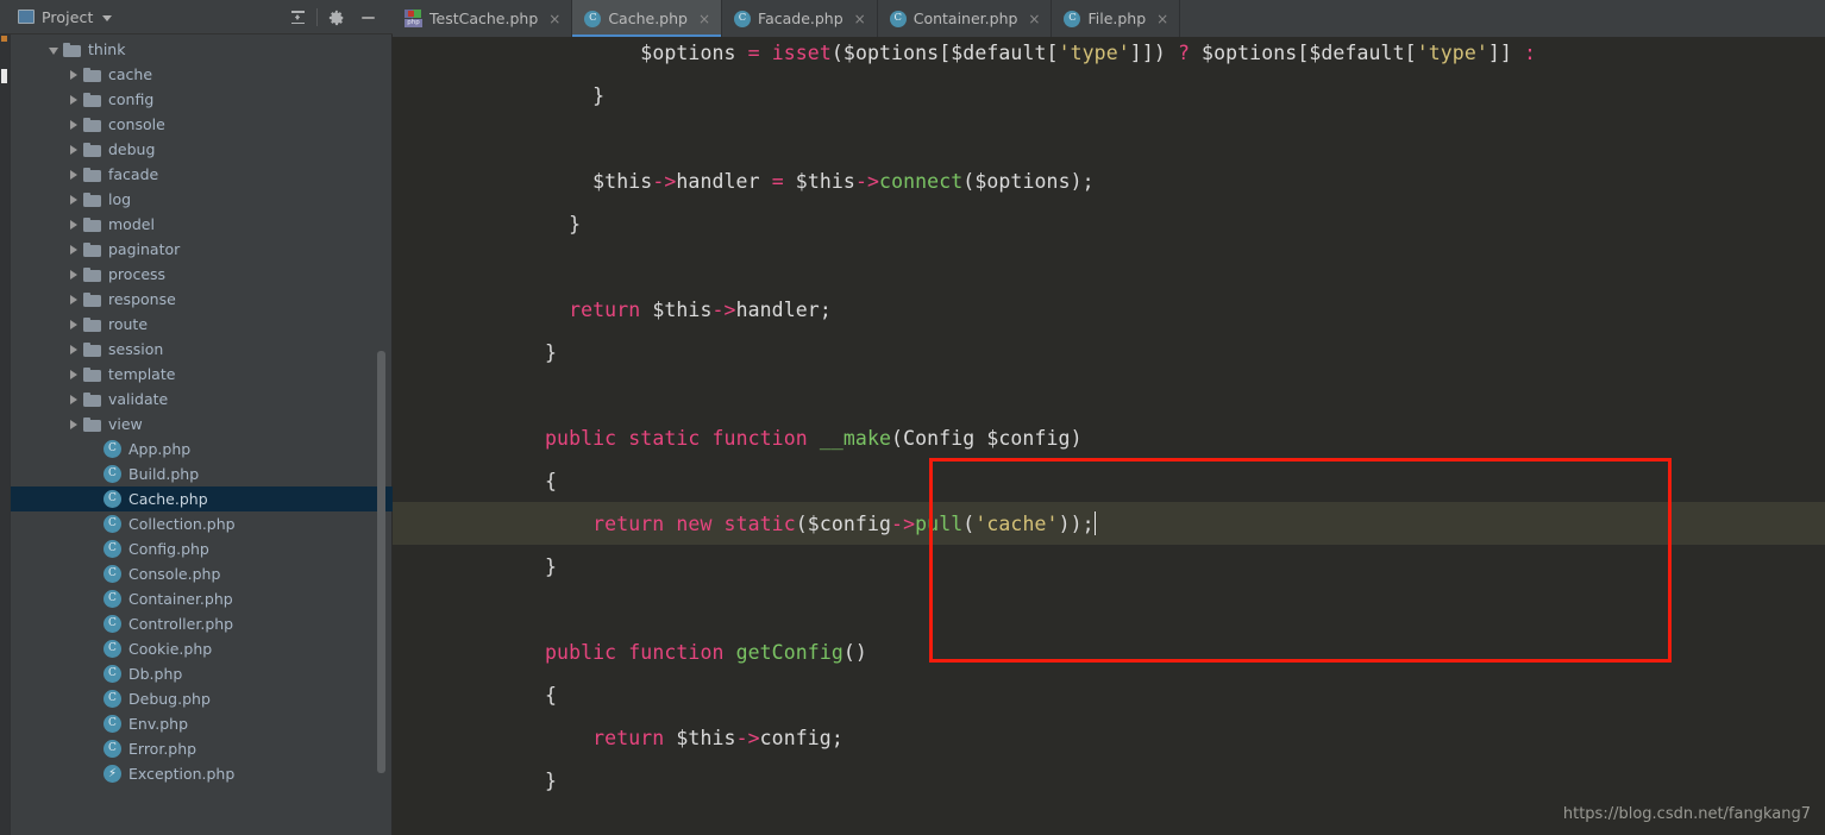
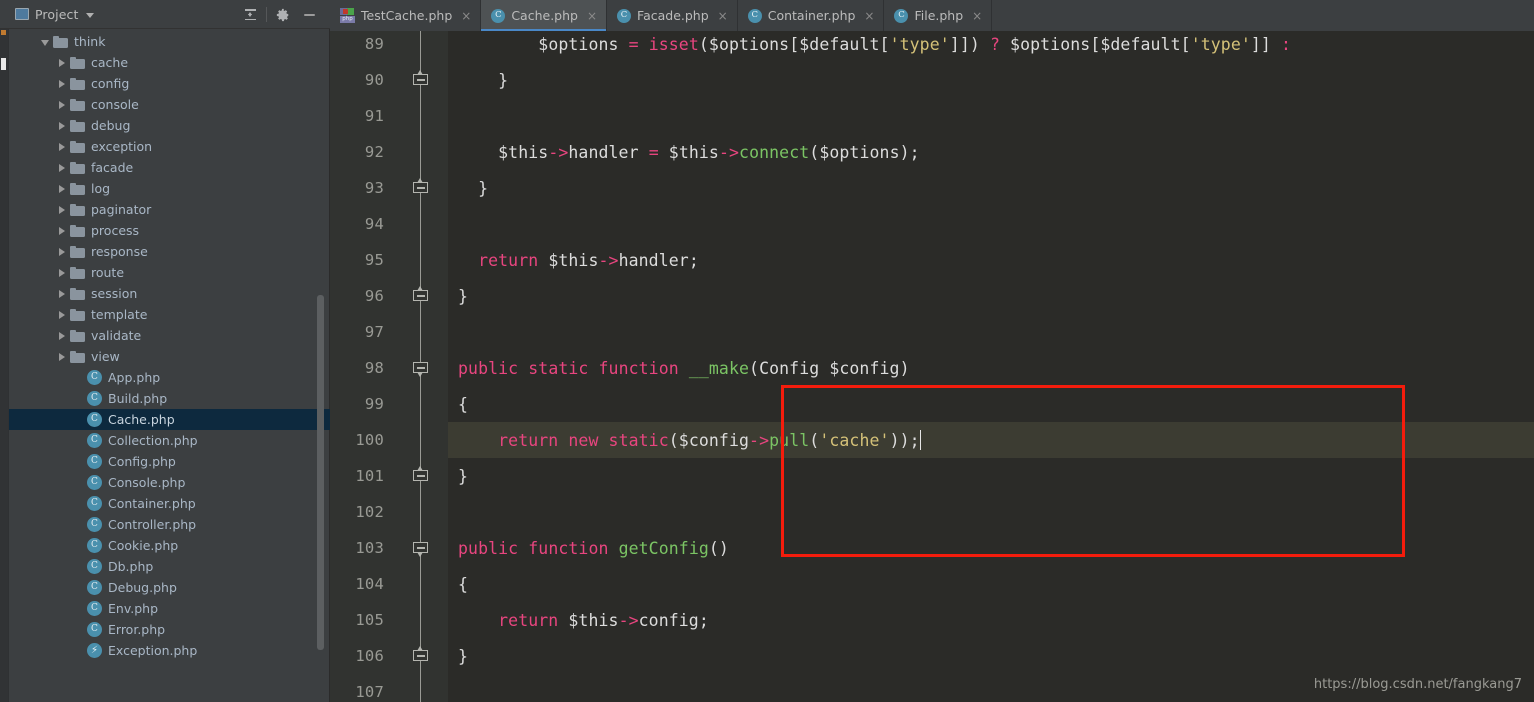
  Project
  think
  cache
  config
  console
  debug
+ exception
  facade
  log
- model
  paginator
  process
  response
  route
  session
  template
  validate
  view
  C
  App.php
  C
  Build.php
  C
  Cache.php
  C
  Collection.php
  C
  Config.php
  C
  Console.php
  C
  Container.php
  C
  Controller.php
  C
  Cookie.php
  C
  Db.php
  C
  Debug.php
  C
  Env.php
  C
  Error.php
  ⚡
  Exception.php
  TestCache.php
  ×
  C
  Cache.php
  ×
  C
  Facade.php
  ×
  C
  Container.php
  ×
  C
  File.php
  ×
+ 89
+ 90
+ 91
+ 92
+ 93
+ 94
+ 95
+ 96
+ 97
+ 98
+ 99
+ 100
+ 101
+ 102
+ 103
+ 104
+ 105
+ 106
+ 107
  $options
  =
  isset
  (
  $options
  [
  $default
  [
  'type'
  ]])
  ?
  $options
  [
  $default
  [
  'type'
  ]]
  :
  }
  $this
  ->
  handler
  =
  $this
  ->
  connect
  (
  $options
  );
  }
  return
  $this
  ->
  handler
  ;
  }
  public
  static
  function
  __make
  (
  Config
  $config
  )
  {
  return
  new
  static
  (
  $config
  ->
  pull
  (
  'cache'
  ));
  }
  public
  function
  getConfig
  ()
  {
  return
  $this
  ->
  config
  ;
  }
  https://blog.csdn.net/fangkang7
